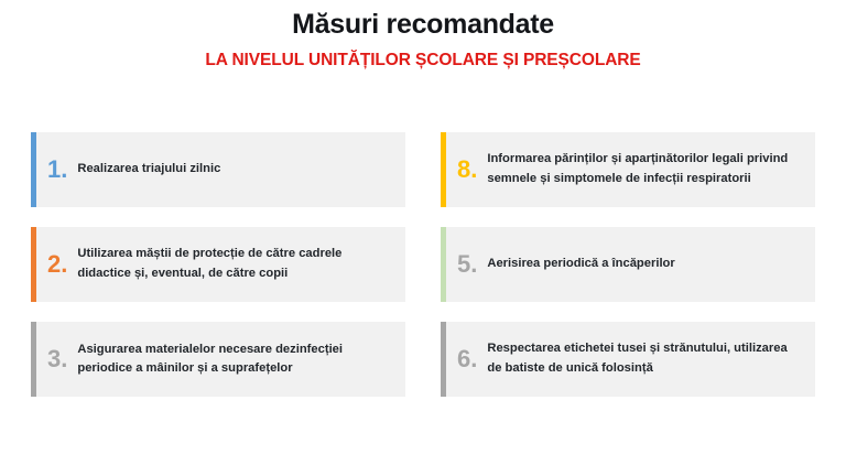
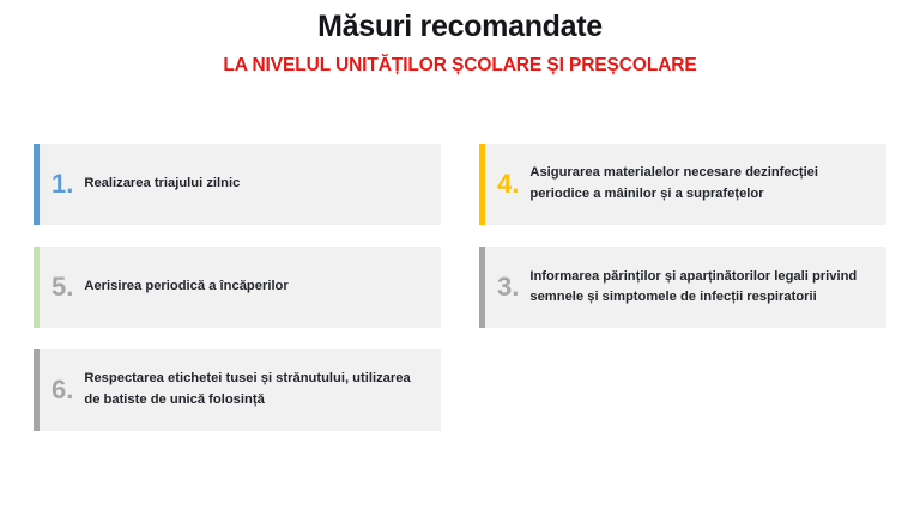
  Măsuri recomandate
  LA NIVELUL UNITĂȚILOR ȘCOLARE ȘI PREȘCOLARE
  1.
  Realizarea triajului zilnic
- 8.
+ 4.
- Informarea părinților și aparținătorilor legali privind semnele și simptomele de infecții respiratorii
+ Asigurarea materialelor necesare dezinfecției periodice a mâinilor și a suprafețelor
- 2.
- Utilizarea măștii de protecție de către cadrele didactice și, eventual, de către copii
  5.
  Aerisirea periodică a încăperilor
  3.
- Asigurarea materialelor necesare dezinfecției periodice a mâinilor și a suprafețelor
+ Informarea părinților și aparținătorilor legali privind semnele și simptomele de infecții respiratorii
  6.
  Respectarea etichetei tusei și strănutului, utilizarea de batiste de unică folosință
